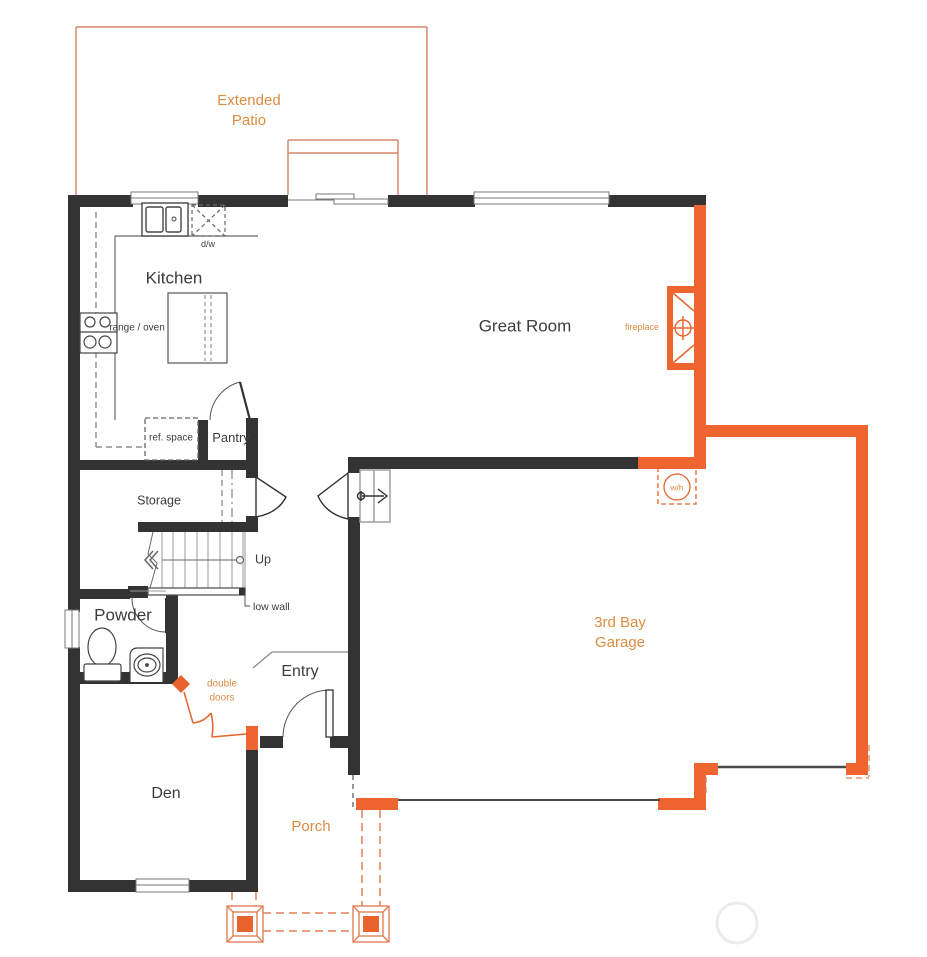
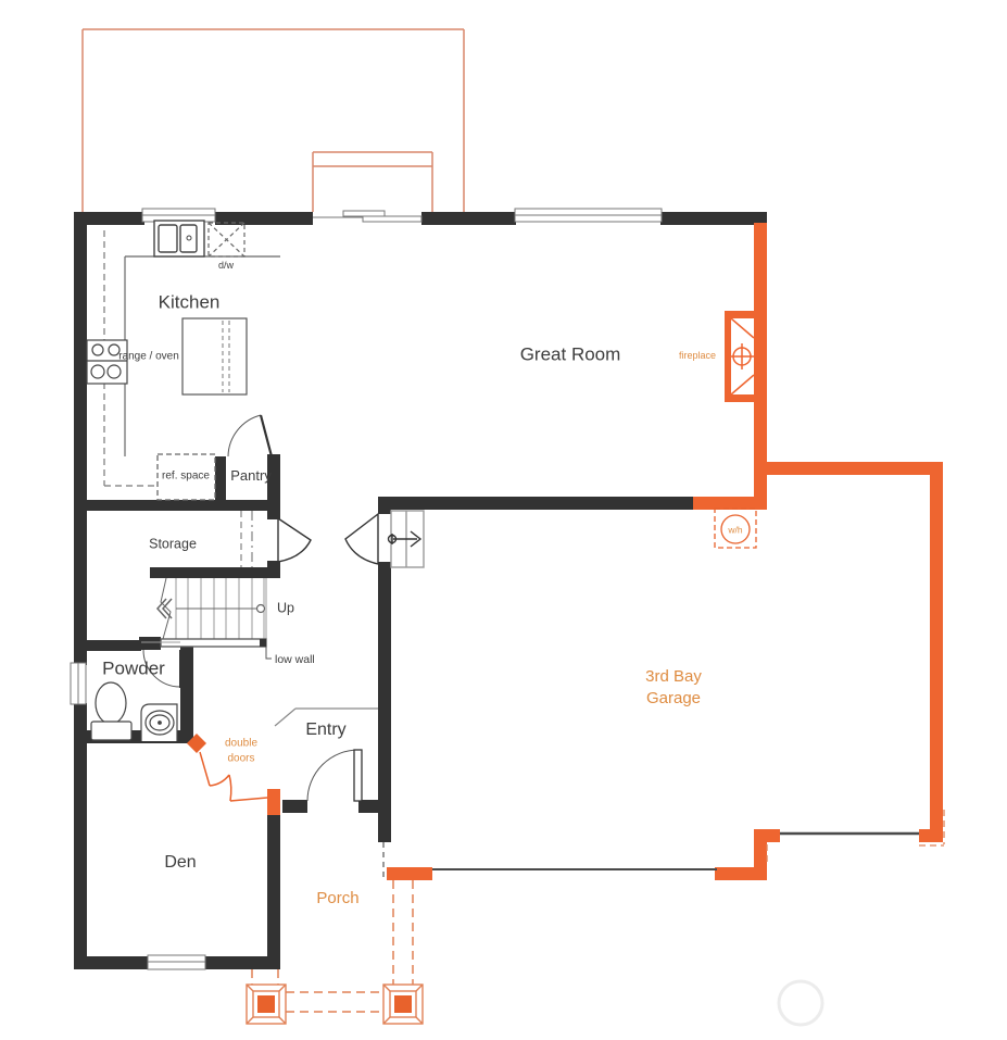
- Extended Patio
  Kitchen
  d/w
  range / oven
  Great Room
  fireplace
  ref. space
  Pantry
  Storage
  Up
  low wall
  Powder
  Entry
  double doors
  Den
  Porch
  3rd Bay Garage
  w/h
